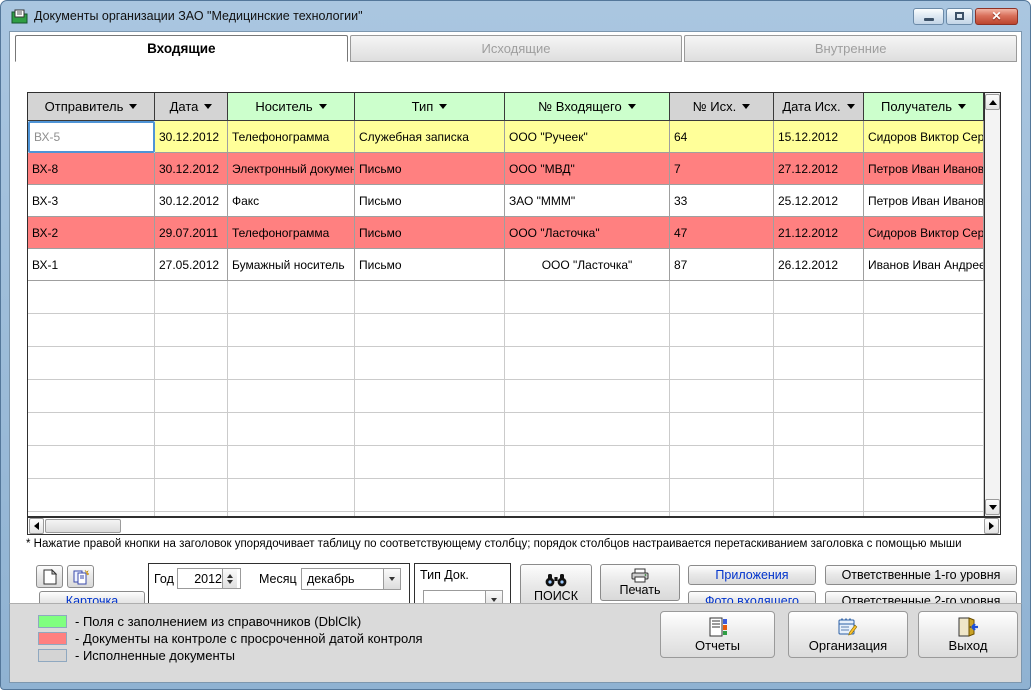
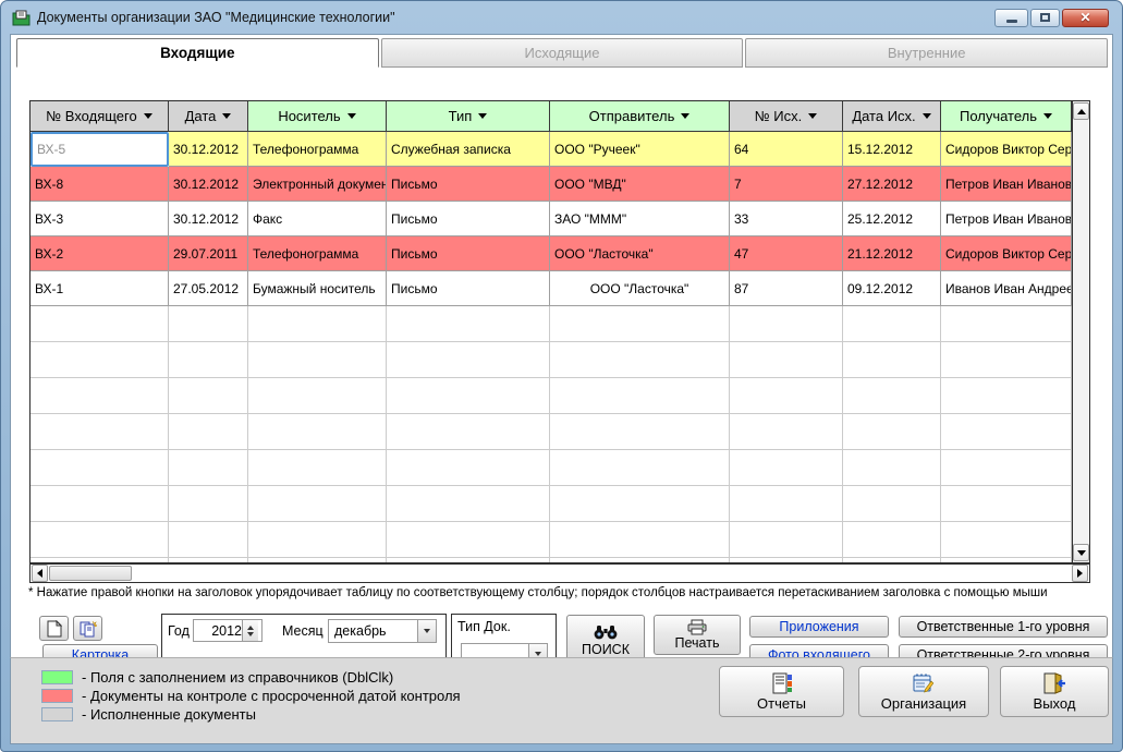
  Документы организации ЗАО "Медицинские технологии"
  ✕
  Входящие
  Исходящие
  Внутренние
- Отправитель
+ № Входящего
  Дата
  Носитель
  Тип
- № Входящего
+ Отправитель
  № Исх.
  Дата Исх.
  Получатель
  ВХ-5
  30.12.2012
  Телефонограмма
  Служебная записка
  ООО "Ручеек"
  64
  15.12.2012
  Сидоров Виктор Сер
  ВХ-8
  30.12.2012
  Электронный докумен
  Письмо
  ООО "МВД"
  7
  27.12.2012
  Петров Иван Иванов
  ВХ-3
  30.12.2012
  Факс
  Письмо
  ЗАО "МММ"
  33
  25.12.2012
  Петров Иван Иванов
  ВХ-2
  29.07.2011
  Телефонограмма
  Письмо
  ООО "Ласточка"
  47
  21.12.2012
  Сидоров Виктор Сер
  ВХ-1
  27.05.2012
  Бумажный носитель
  Письмо
  ООО "Ласточка"
  87
- 26.12.2012
+ 09.12.2012
  Иванов Иван Андрее
  * Нажатие правой кнопки на заголовок упорядочивает таблицу по соответствующему столбцу; порядок столбцов настраивается перетаскиванием заголовка с помощью мыши
  Карточка
  Год
  2012
  Месяц
  декабрь
  Тип Док.
  ПОИСК
  Печать
  Приложения
  Фото входящего
  Ответственные 1-го уровня
  Ответственные 2-го уровня
  - Поля с заполнением из справочников (DblClk)
  - Документы на контроле с просроченной датой контроля
  - Исполненные документы
  Отчеты
  Организация
  Выход
